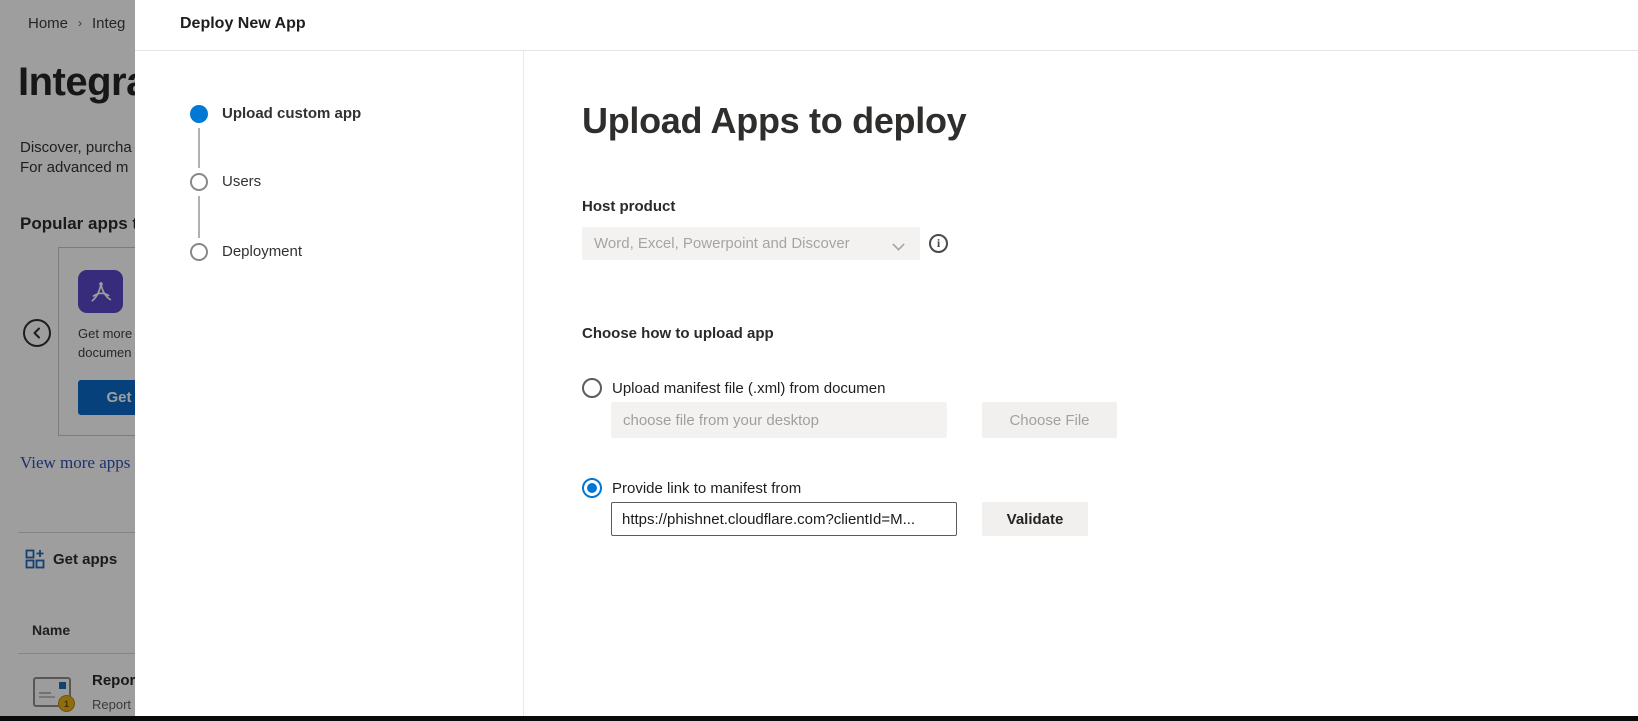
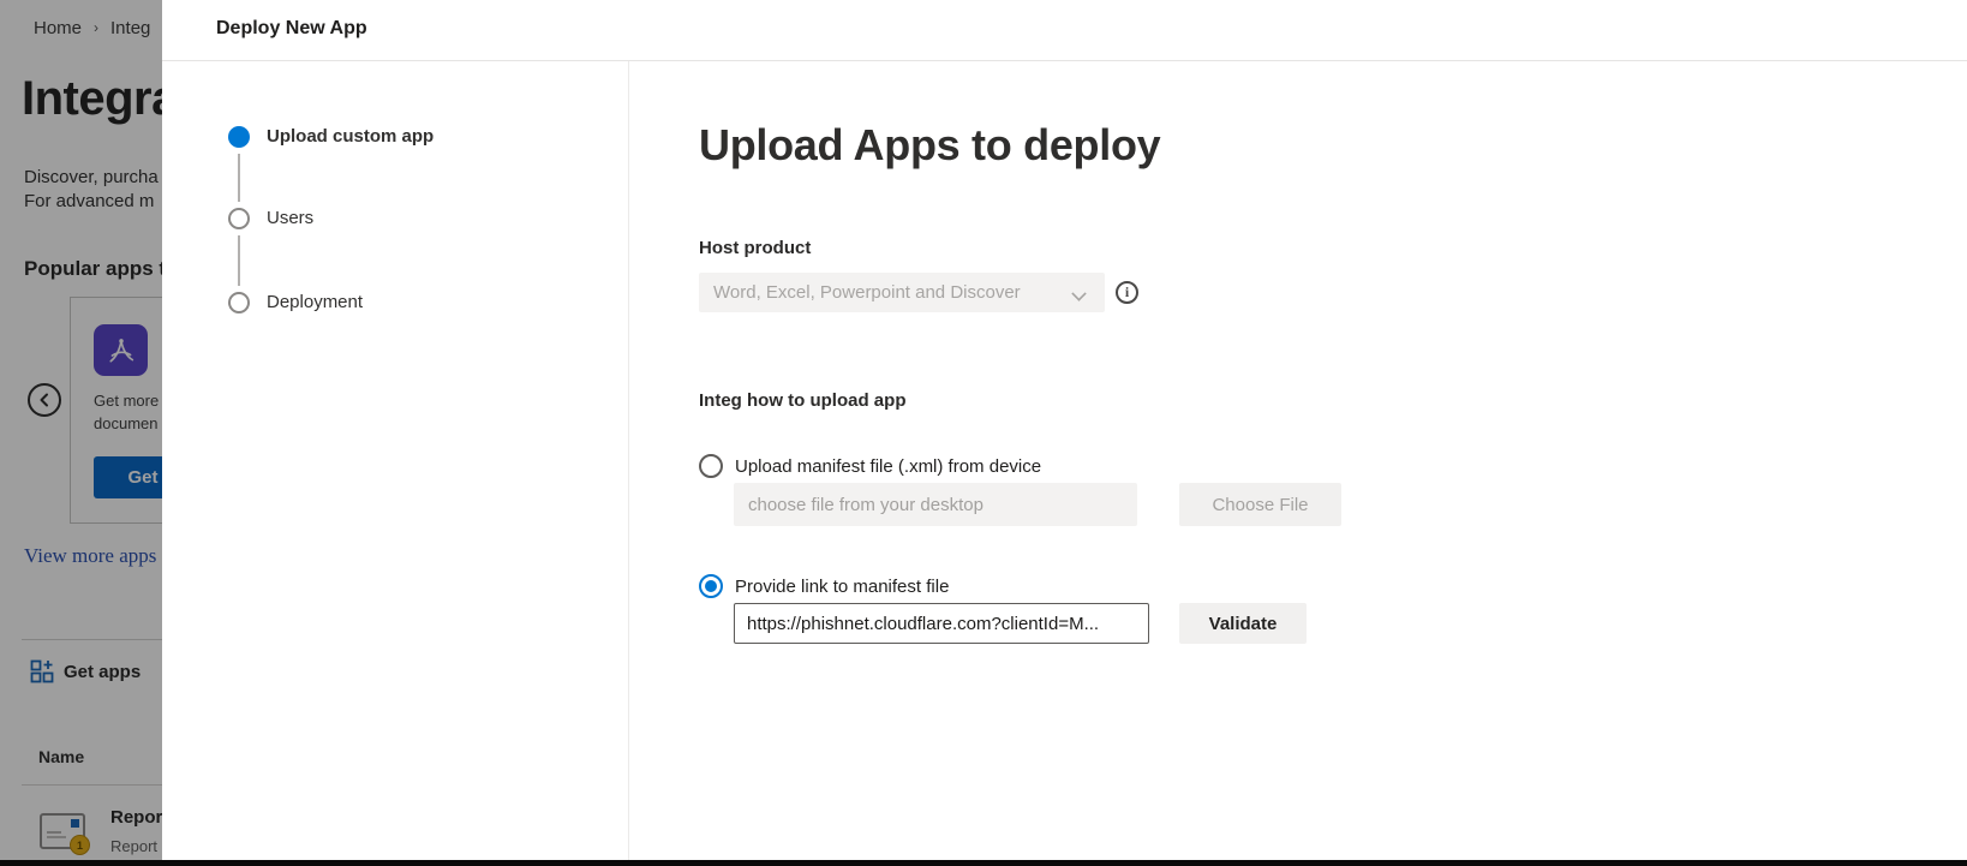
  Home
  ›
  Integ
  Integr
  Discover, purcha
  For advanced m
  Popular apps
  Get more
  documen
  Get
  View more apps
  Get apps
  Name
  1
  Repor
  Report
  Deploy New App
  Upload custom app
  Users
  Deployment
  Upload Apps to deploy
  Host product
  Word, Excel, Powerpoint and Discover
  i
- Choose how to upload app
+ Integ how to upload app
- Upload manifest file (.xml) from documen
+ Upload manifest file (.xml) from device
  choose file from your desktop
  Choose File
- Provide link to manifest from
+ Provide link to manifest file
  https://phishnet.cloudflare.com?clientId=M...
  Validate
